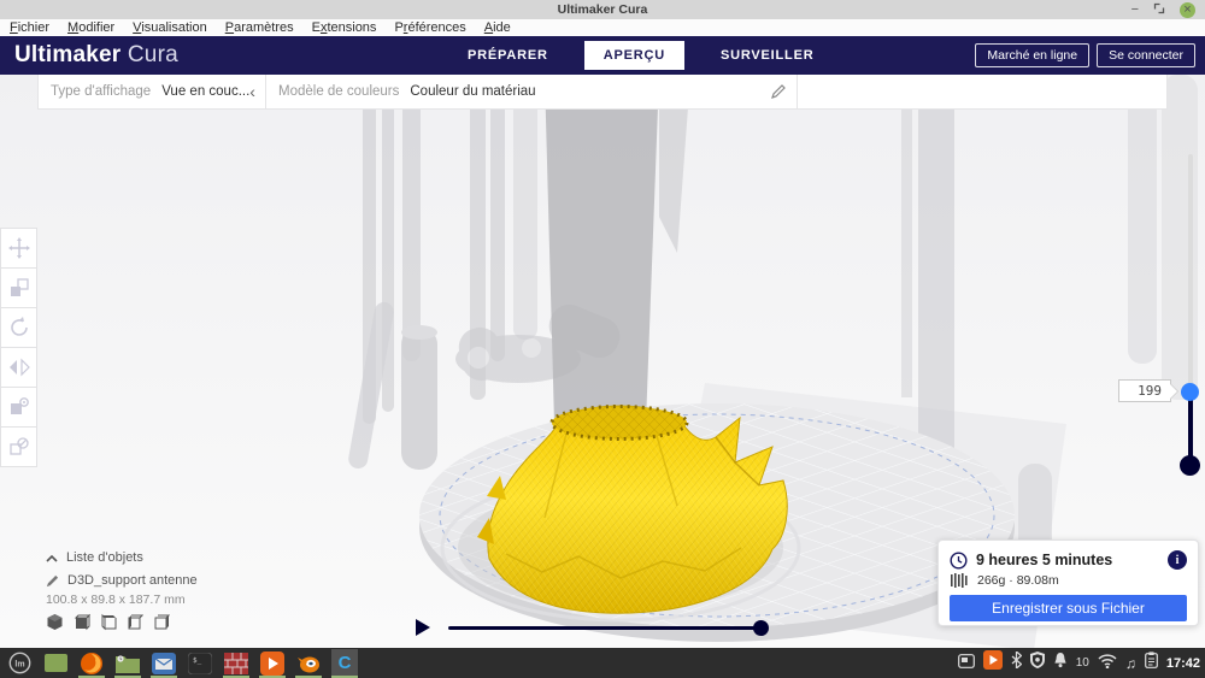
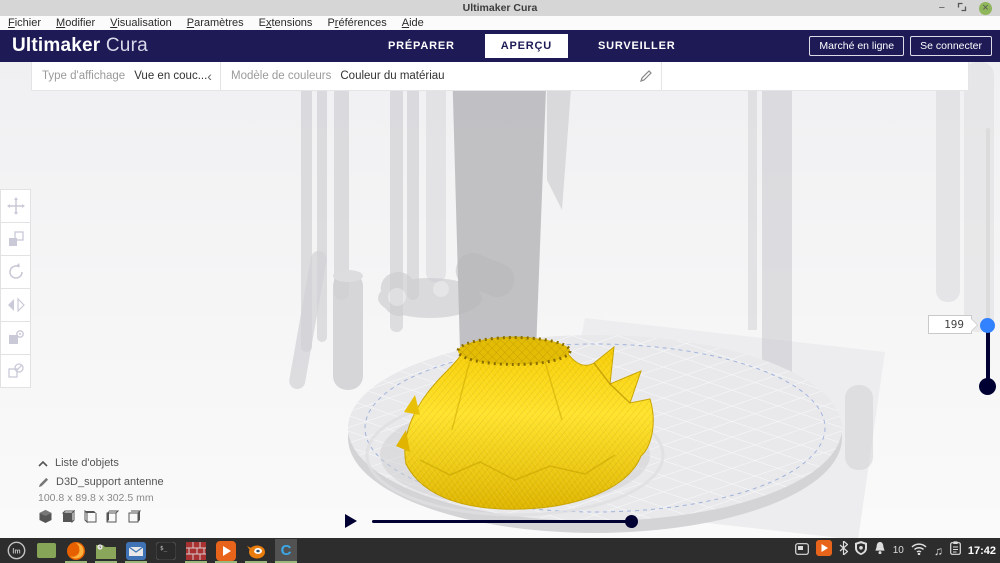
  Ultimaker Cura
  −
  ×
  Fichier
  Modifier
  Visualisation
  Paramètres
  Extensions
  Préférences
  Aide
  Ultimaker Cura
  PRÉPARER
  APERÇU
  SURVEILLER
  Marché en ligne
  Se connecter
  Type d'affichage
  Vue en couc...
  ‹
  Modèle de couleurs
  Couleur du matériau
  Liste d'objets
  D3D_support antenne
- 100.8 x 89.8 x 187.7 mm
+ 100.8 x 89.8 x 302.5 mm
  199
- 9 heures 5 minutes
- i
- 266g · 89.08m
- Enregistrer sous Fichier
  C
  10
  ♫
  17:42
